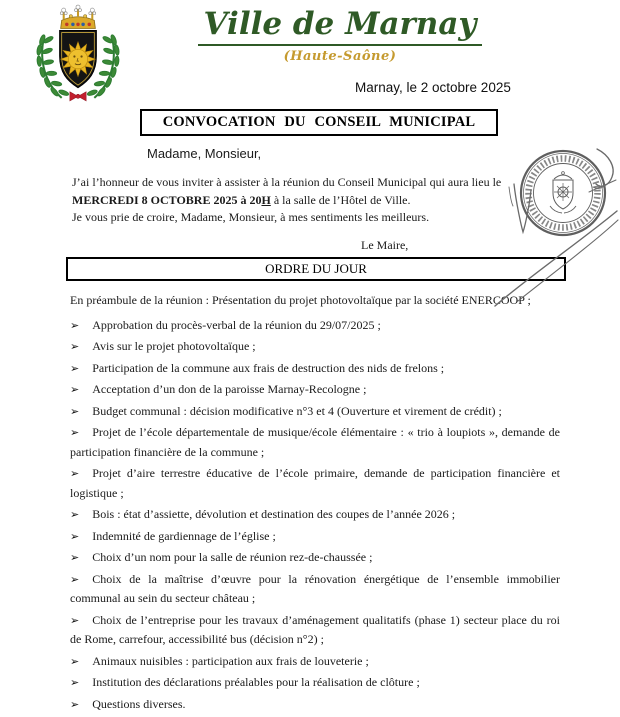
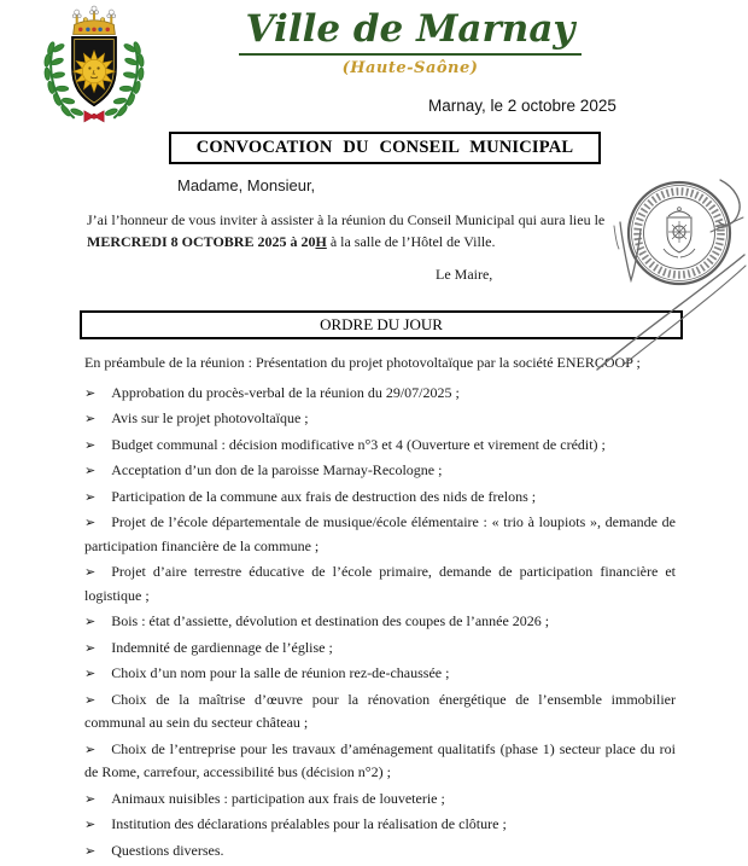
  Ville de Marnay
  (Haute-Saône)
  Marnay, le 2 octobre 2025
  CONVOCATION DU CONSEIL MUNICIPAL
  Madame, Monsieur,
  J’ai l’honneur de vous inviter à assister à la réunion du Conseil Municipal qui aura lieu le
  MERCREDI 8 OCTOBRE 2025 à 20H à la salle de l’Hôtel de Ville.
- Je vous prie de croire, Madame, Monsieur, à mes sentiments les meilleurs.
  Le Maire,
  ORDRE DU JOUR
  En préambule de la réunion : Présentation du projet photovoltaïque par la société ENERCOOP ;
  ➢ Approbation du procès-verbal de la réunion du 29/07/2025 ;
  ➢ Avis sur le projet photovoltaïque ;
- ➢ Participation de la commune aux frais de destruction des nids de frelons ;
+ ➢ Budget communal : décision modificative n°3 et 4 (Ouverture et virement de crédit) ;
  ➢ Acceptation d’un don de la paroisse Marnay-Recologne ;
- ➢ Budget communal : décision modificative n°3 et 4 (Ouverture et virement de crédit) ;
+ ➢ Participation de la commune aux frais de destruction des nids de frelons ;
  ➢ Projet de l’école départementale de musique/école élémentaire : « trio à loupiots », demande de participation financière de la commune ;
  ➢ Projet d’aire terrestre éducative de l’école primaire, demande de participation financière et logistique ;
  ➢ Bois : état d’assiette, dévolution et destination des coupes de l’année 2026 ;
  ➢ Indemnité de gardiennage de l’église ;
  ➢ Choix d’un nom pour la salle de réunion rez-de-chaussée ;
  ➢ Choix de la maîtrise d’œuvre pour la rénovation énergétique de l’ensemble immobilier communal au sein du secteur château ;
  ➢ Choix de l’entreprise pour les travaux d’aménagement qualitatifs (phase 1) secteur place du roi de Rome, carrefour, accessibilité bus (décision n°2) ;
  ➢ Animaux nuisibles : participation aux frais de louveterie ;
  ➢ Institution des déclarations préalables pour la réalisation de clôture ;
  ➢ Questions diverses.
